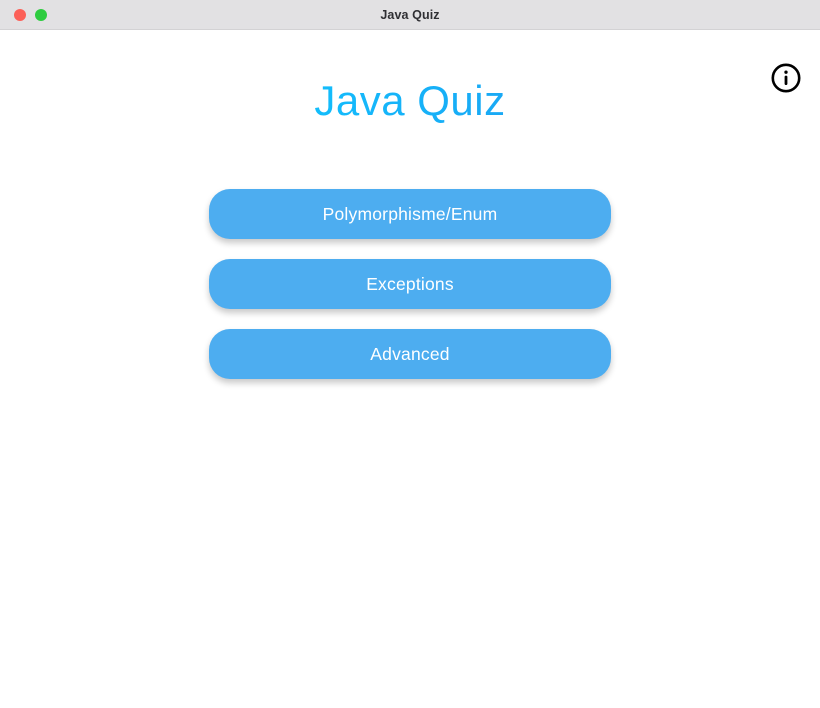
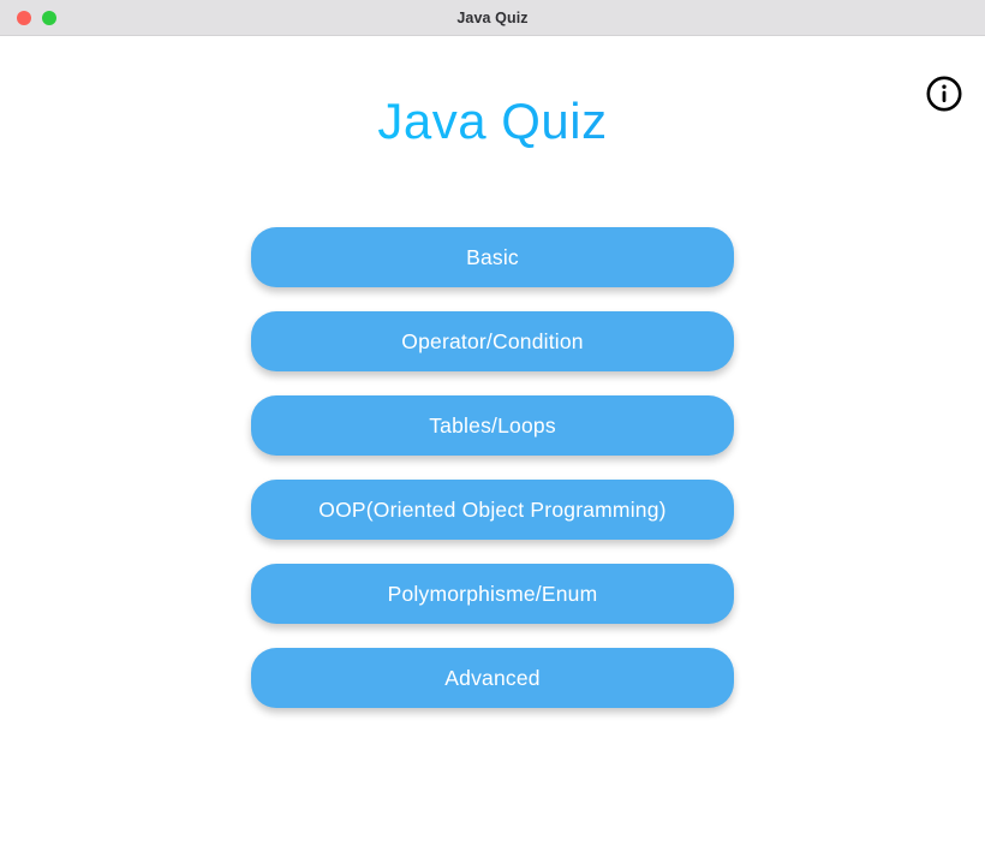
  Java Quiz
  Java Quiz
+ Basic
+ Operator/Condition
+ Tables/Loops
+ OOP(Oriented Object Programming)
  Polymorphisme/Enum
- Exceptions
  Advanced
